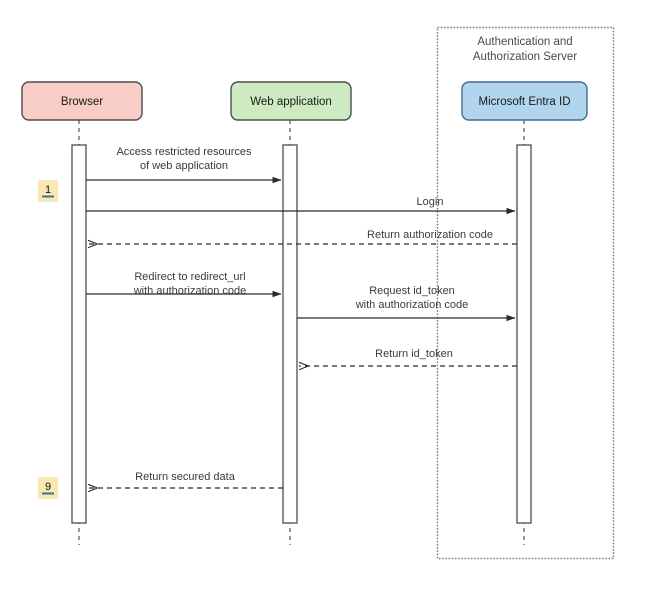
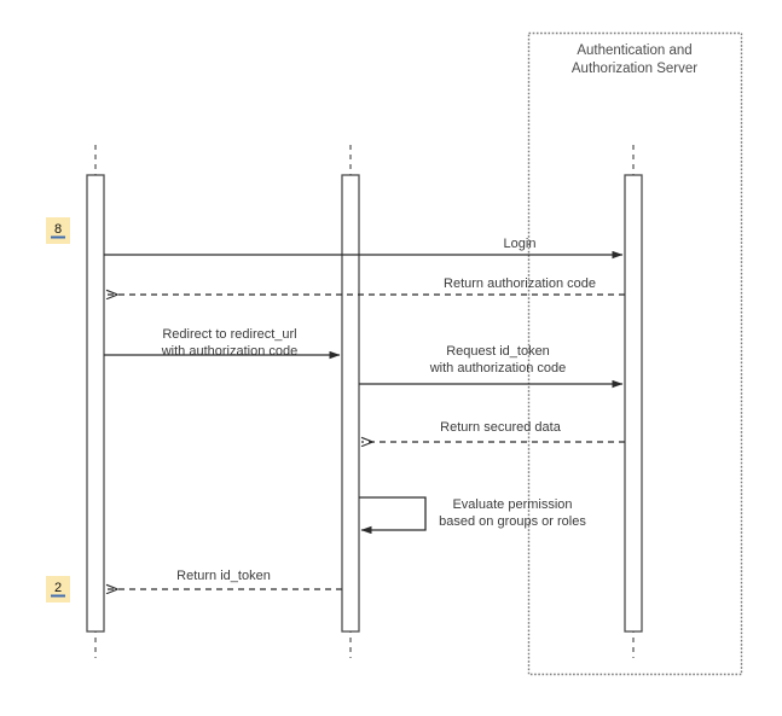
  Authentication and
  Authorization Server
- Access restricted resources
- of web application
  Login
  Return authorization code
  Redirect to redirect_url
  with authorization code
  Request id_token
  with authorization code
- Return id_token
+ Return secured data
+ Evaluate permission
+ based on groups or roles
- Return secured data
+ Return id_token
- Browser
- Web application
- Microsoft Entra ID
- 1
+ 8
- 9
+ 2
